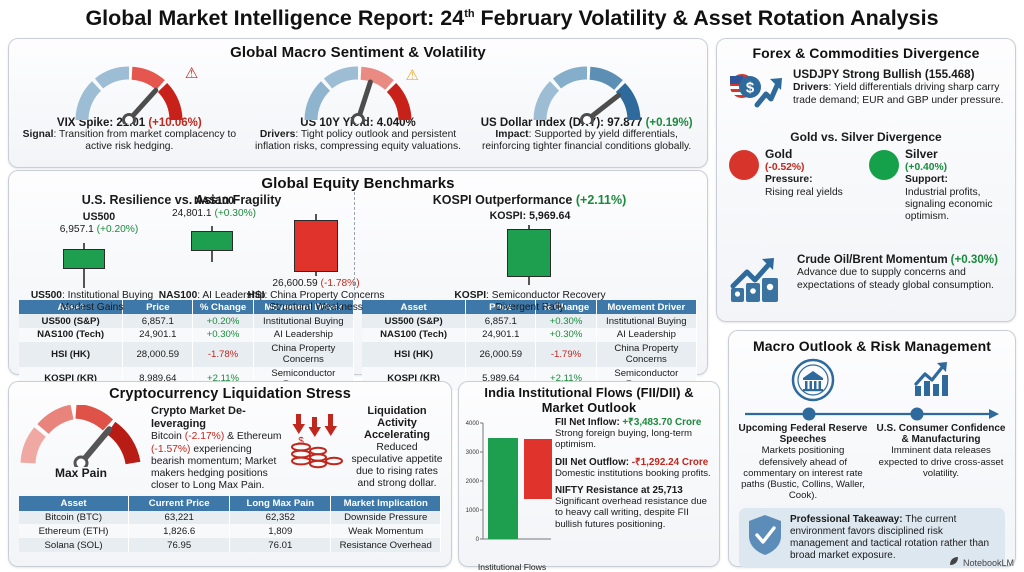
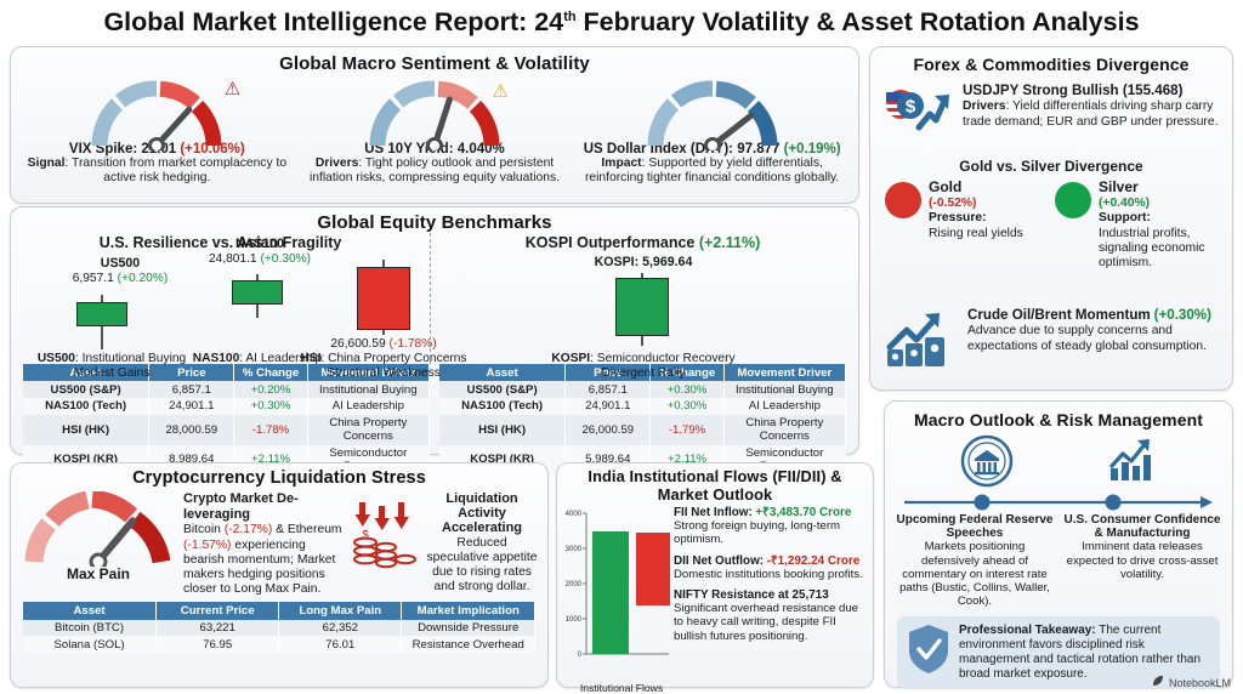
  Global Market Intelligence Report: 24th February Volatility & Asset Rotation Analysis
  Global Macro Sentiment & Volatility
  ⚠
  VIX Spike: 21 (+10.06%)
  Signal: Transition from market complacency to active risk hedging.
  ⚠
  US 10Y Yid: 4.040%
  Drivers: Tight policy outlook and persistent inflation risks, compressing equity valuations.
  US Dollar Index (D): 97.877 (+0.19%)
  Impact: Supported by yield differentials, reinforcing tighter financial conditions globally.
  Global Equity Benchmarks
  U.S. Resilience vs. Asian Fragility
  US500
  6,957.1 (+0.20%)
  US500: Institutional Buying
  Modest Gains
  NAS100
  24,801.1 (+0.30%)
  NAS100: AI Leadership
  26,600.59 (-1.78%)
  HSI: China Property Concerns
  Structural Weakness
  KOSPI Outperformance (+2.11%)
  KOSPI: 5,969.64
  KOSPI: Semiconductor Recovery
  Divergent Rally
  Asset	Price	% Change	Movement Driver
  US500 (S&P)	6,857.1	+0.20%	Institutional Buying
  NAS100 (Tech)	24,901.1	+0.30%	AI Leadership
  HSI (HK)	28,000.59	-1.78%	China Property Concerns
  KOSPI (KR)	8,989.64	+2.11%	Semiconductor
  Asset	Price	% Change	Movement Driver
  US500 (S&P)	6,857.1	+0.30%	Institutional Buying
  NAS100 (Tech)	24,901.1	+0.30%	AI Leadership
  HSI (HK)	26,000.59	-1.79%	China Property Concerns
  KOSPI (KR)	5,989.64	+2.11%	Semiconductor
  Forex & Commodities Divergence
  $
  USDJPY Strong Bullish (155.468)
  Drivers: Yield differentials driving sharp carry trade demand; EUR and GBP under pressure.
  Gold vs. Silver Divergence
  Gold
  (-0.52%)
  Pressure:
  Rising real yields
  Silver
  (+0.40%)
  Support:
  Industrial profits, signaling economic optimism.
  Crude Oil/Brent Momentum (+0.30%)
  Advance due to supply concerns and expectations of steady global consumption.
  Cryptocurrency Liquidation Stress
  Max Pain
  Crypto Market De-leveraging
  Bitcoin (-2.17%) & Ethereum (-1.57%) experiencing bearish momentum; Market makers hedging positions closer to Long Max Pain.
  $
  Liquidation Activity Accelerating
  Reduced speculative appetite due to rising rates and strong dollar.
  Asset	Current Price	Long Max Pain	Market Implication
  Bitcoin (BTC)	63,221	62,352	Downside Pressure
- Ethereum (ETH)	1,826.6	1,809	Weak Momentum
  Solana (SOL)	76.95	76.01	Resistance Overhead
  India Institutional Flows (FII/DII) &
  Market Outlook
  Institutional Flows
  FII Net Inflow: +₹3,483.70 Crore
  Strong foreign buying, long-term optimism.
  DII Net Outflow: -₹1,292.24 Crore
  Domestic institutions booking profits.
  NIFTY Resistance at 25,713
  Significant overhead resistance due to heavy call writing, despite FII bullish futures positioning.
  Macro Outlook & Risk Management
  Upcoming Federal Reserve Speeches
  Markets positioning defensively ahead of commentary on interest rate paths (Bustic, Collins, Waller, Cook).
  U.S. Consumer Confidence & Manufacturing
  Imminent data releases expected to drive cross-asset volatility.
  Professional Takeaway: The current environment favors disciplined risk management and tactical rotation rather than broad market exposure.
  NotebookLM
